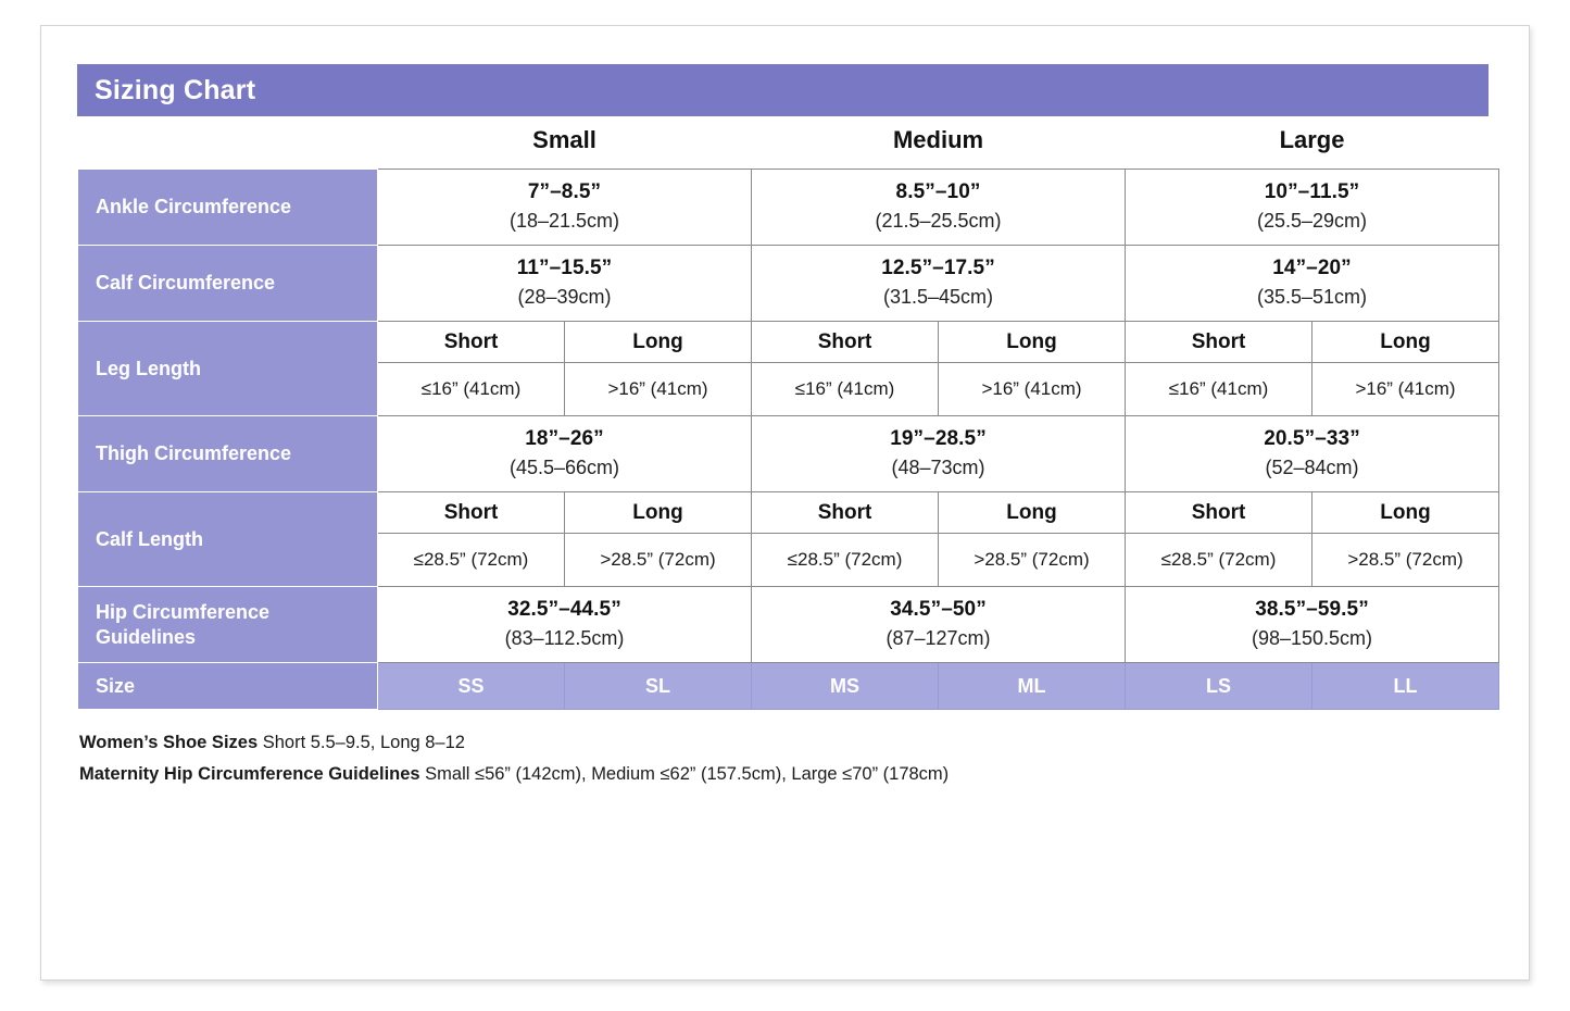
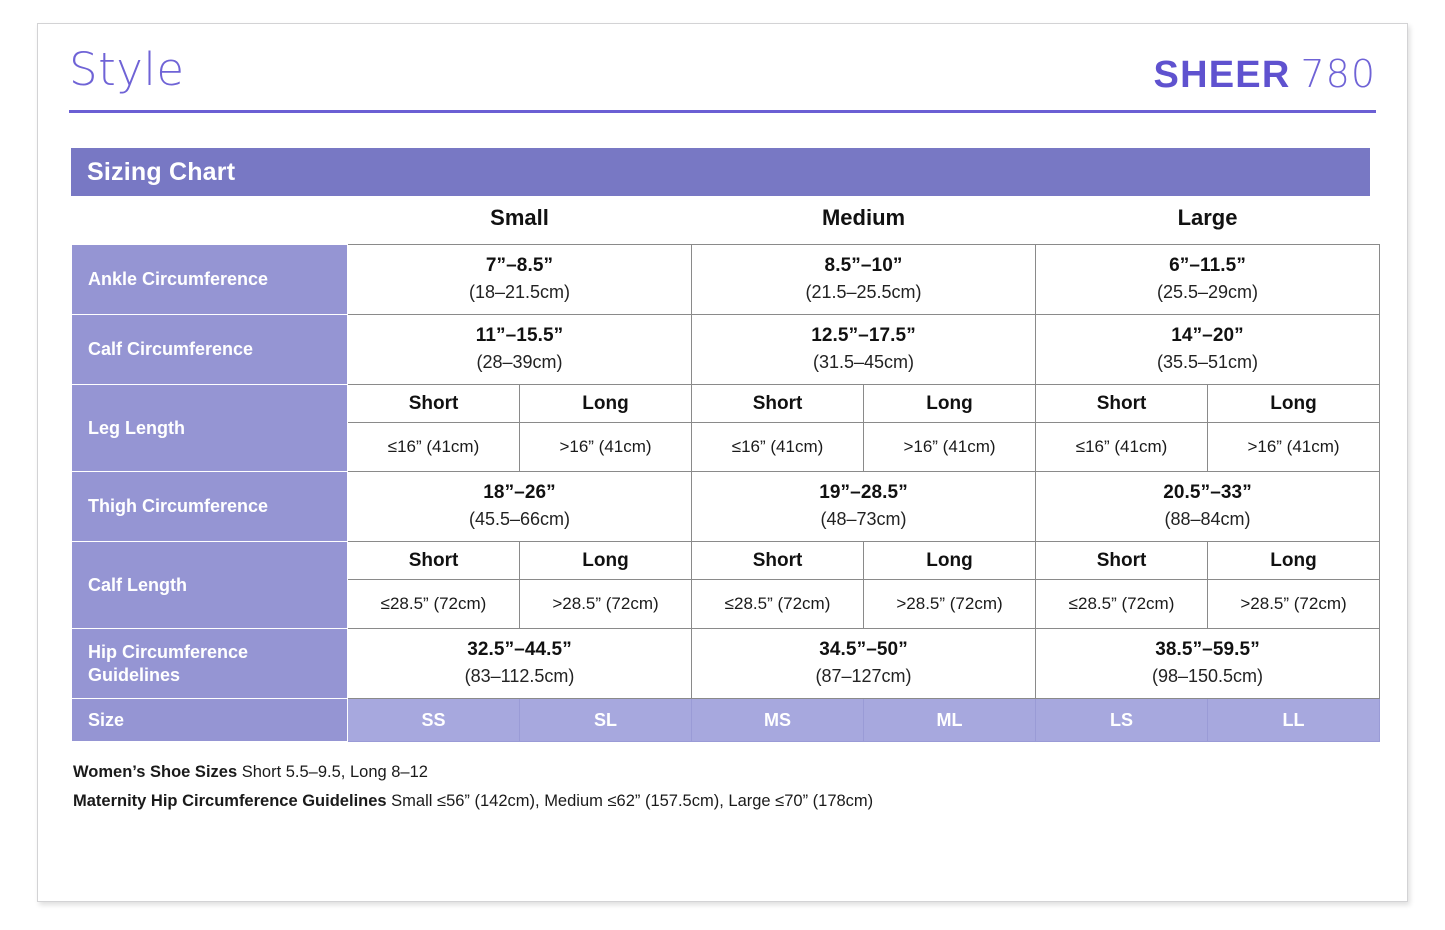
+ Style
+ SHEER 780
  Sizing Chart
  	Small	Medium	Large
- Ankle Circumference	7”–8.5” (18–21.5cm)	8.5”–10” (21.5–25.5cm)	10”–11.5” (25.5–29cm)
+ Ankle Circumference	7”–8.5” (18–21.5cm)	8.5”–10” (21.5–25.5cm)	6”–11.5” (25.5–29cm)
  Calf Circumference	11”–15.5” (28–39cm)	12.5”–17.5” (31.5–45cm)	14”–20” (35.5–51cm)
  Leg Length	Short	Long	Short	Long	Short	Long
  ≤16” (41cm)	>16” (41cm)	≤16” (41cm)	>16” (41cm)	≤16” (41cm)	>16” (41cm)
- Thigh Circumference	18”–26” (45.5–66cm)	19”–28.5” (48–73cm)	20.5”–33” (52–84cm)
+ Thigh Circumference	18”–26” (45.5–66cm)	19”–28.5” (48–73cm)	20.5”–33” (88–84cm)
  Calf Length	Short	Long	Short	Long	Short	Long
  ≤28.5” (72cm)	>28.5” (72cm)	≤28.5” (72cm)	>28.5” (72cm)	≤28.5” (72cm)	>28.5” (72cm)
  Hip Circumference Guidelines	32.5”–44.5” (83–112.5cm)	34.5”–50” (87–127cm)	38.5”–59.5” (98–150.5cm)
  Size	SS	SL	MS	ML	LS	LL
  Women’s Shoe Sizes Short 5.5–9.5, Long 8–12
  Maternity Hip Circumference Guidelines Small ≤56” (142cm), Medium ≤62” (157.5cm), Large ≤70” (178cm)
